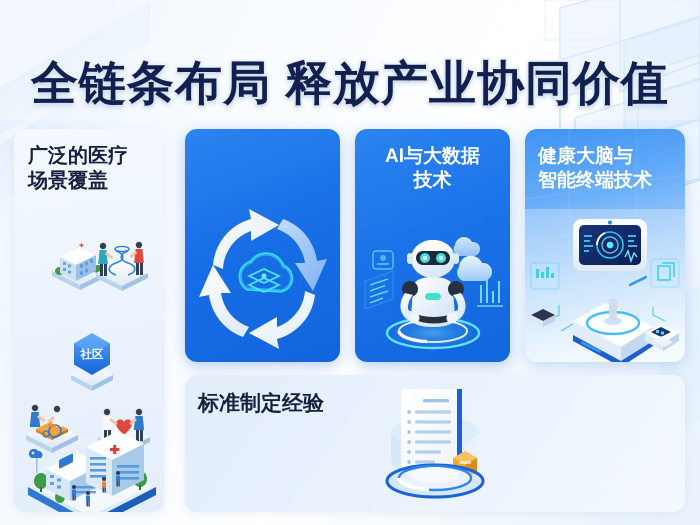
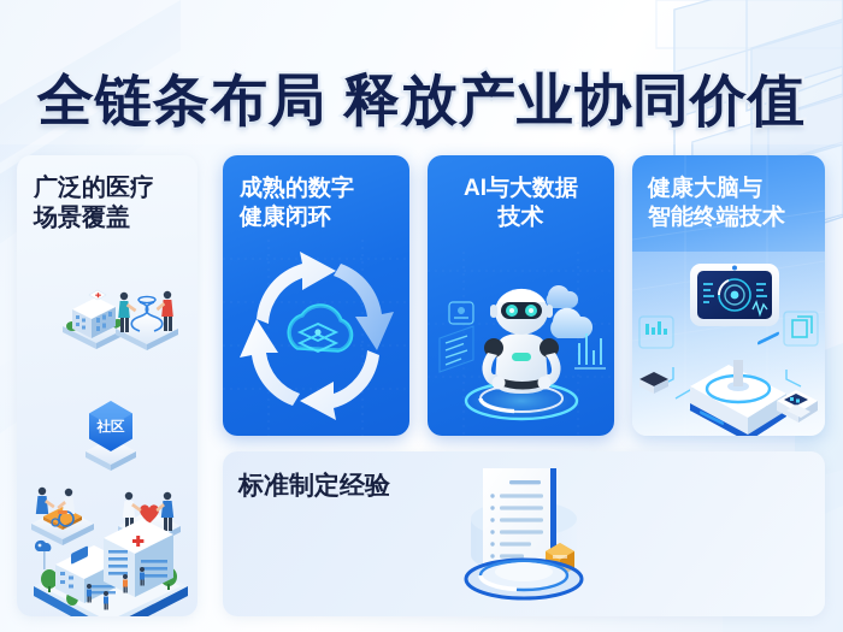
  全链条布局 释放产业协同价值
  广泛的医疗
  场景覆盖
  社区
+ 成熟的数字
+ 健康闭环
  AI与大数据
  技术
  健康大脑与
  智能终端技术
  标准制定经验
